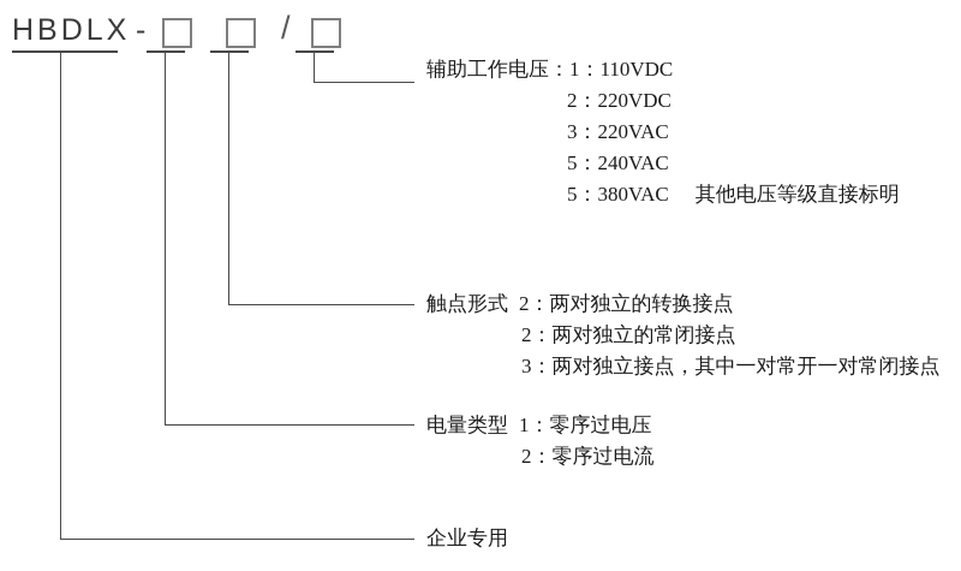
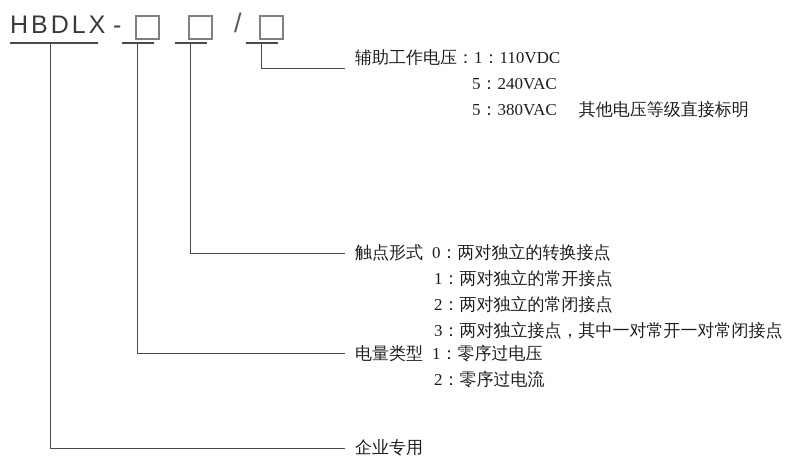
  HBDLX
  -
  /
  辅助工作电压：1：110VDC
- 2：220VDC
- 3：220VAC
  5：240VAC
  5：380VAC 其他电压等级直接标明
- 触点形式 2：两对独立的转换接点
+ 触点形式 0：两对独立的转换接点
+ 1：两对独立的常开接点
  2：两对独立的常闭接点
  3：两对独立接点，其中一对常开一对常闭接点
  电量类型 1：零序过电压
  2：零序过电流
  企业专用
